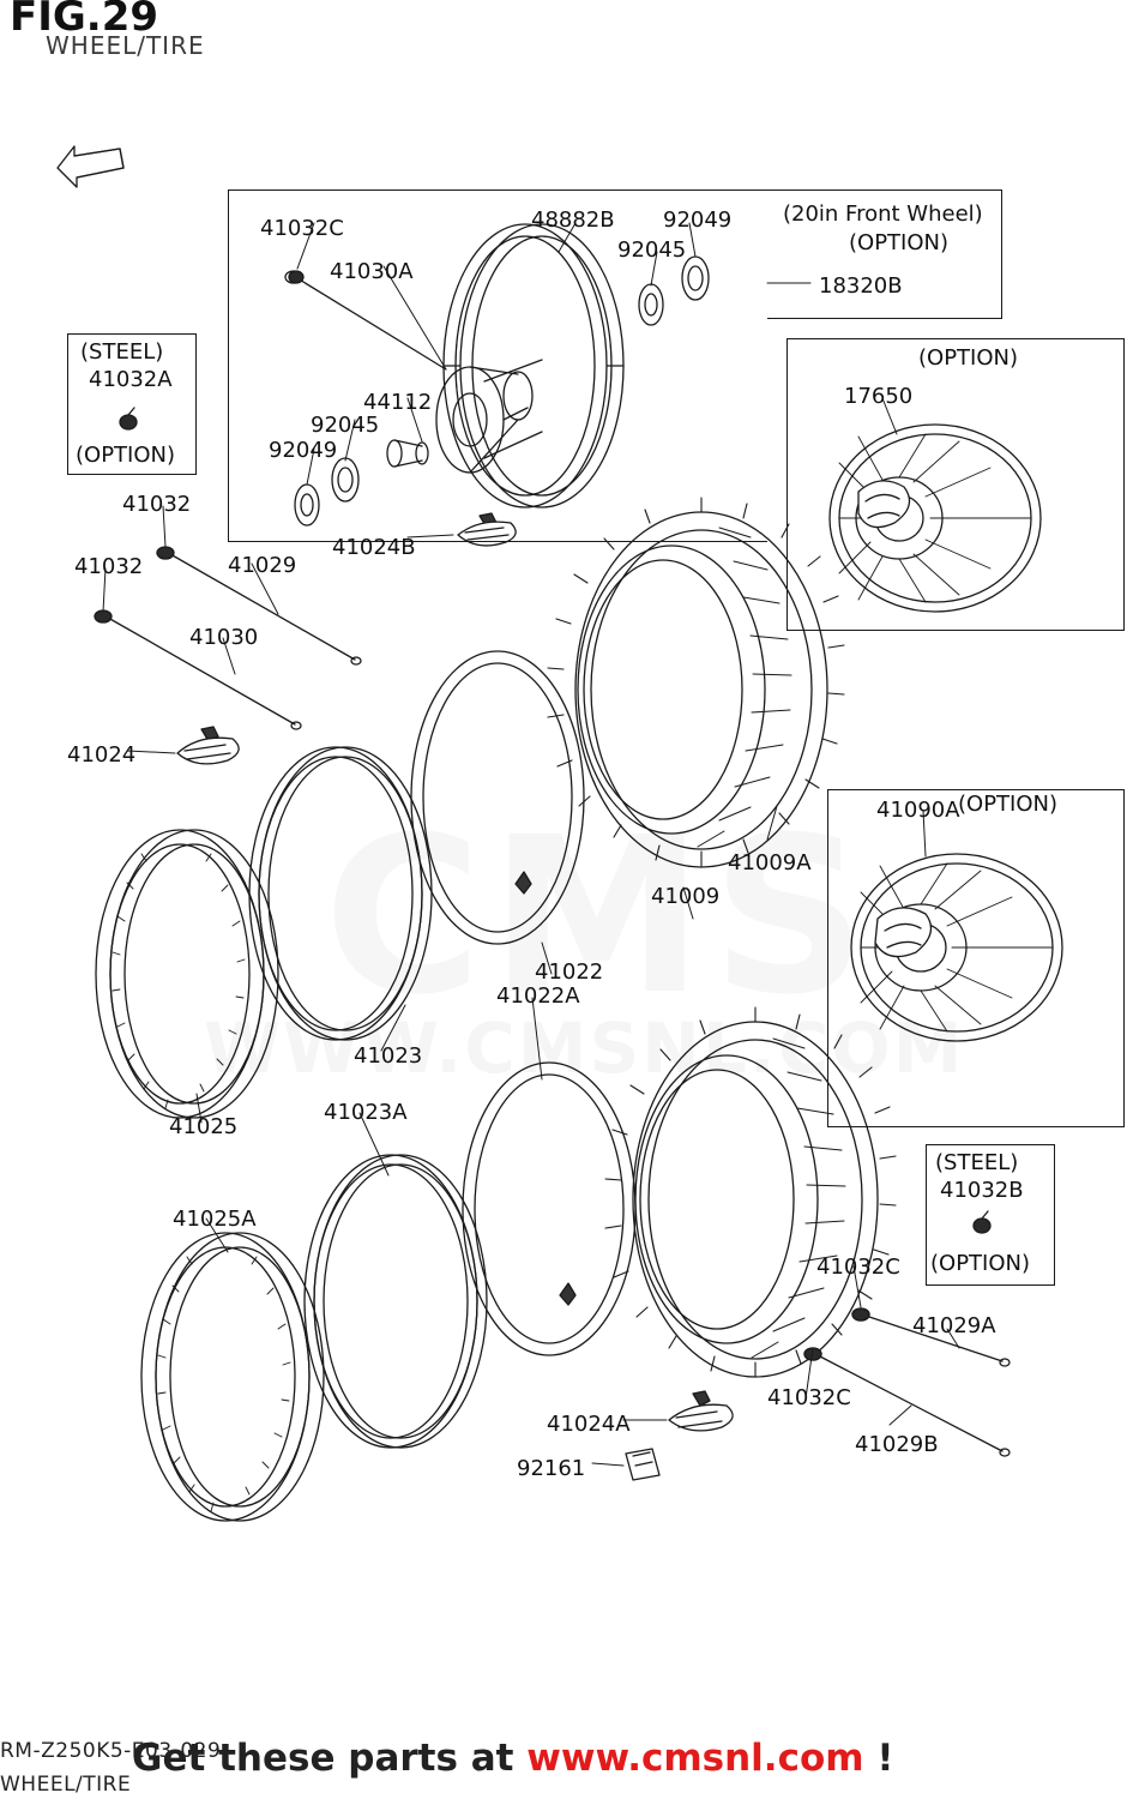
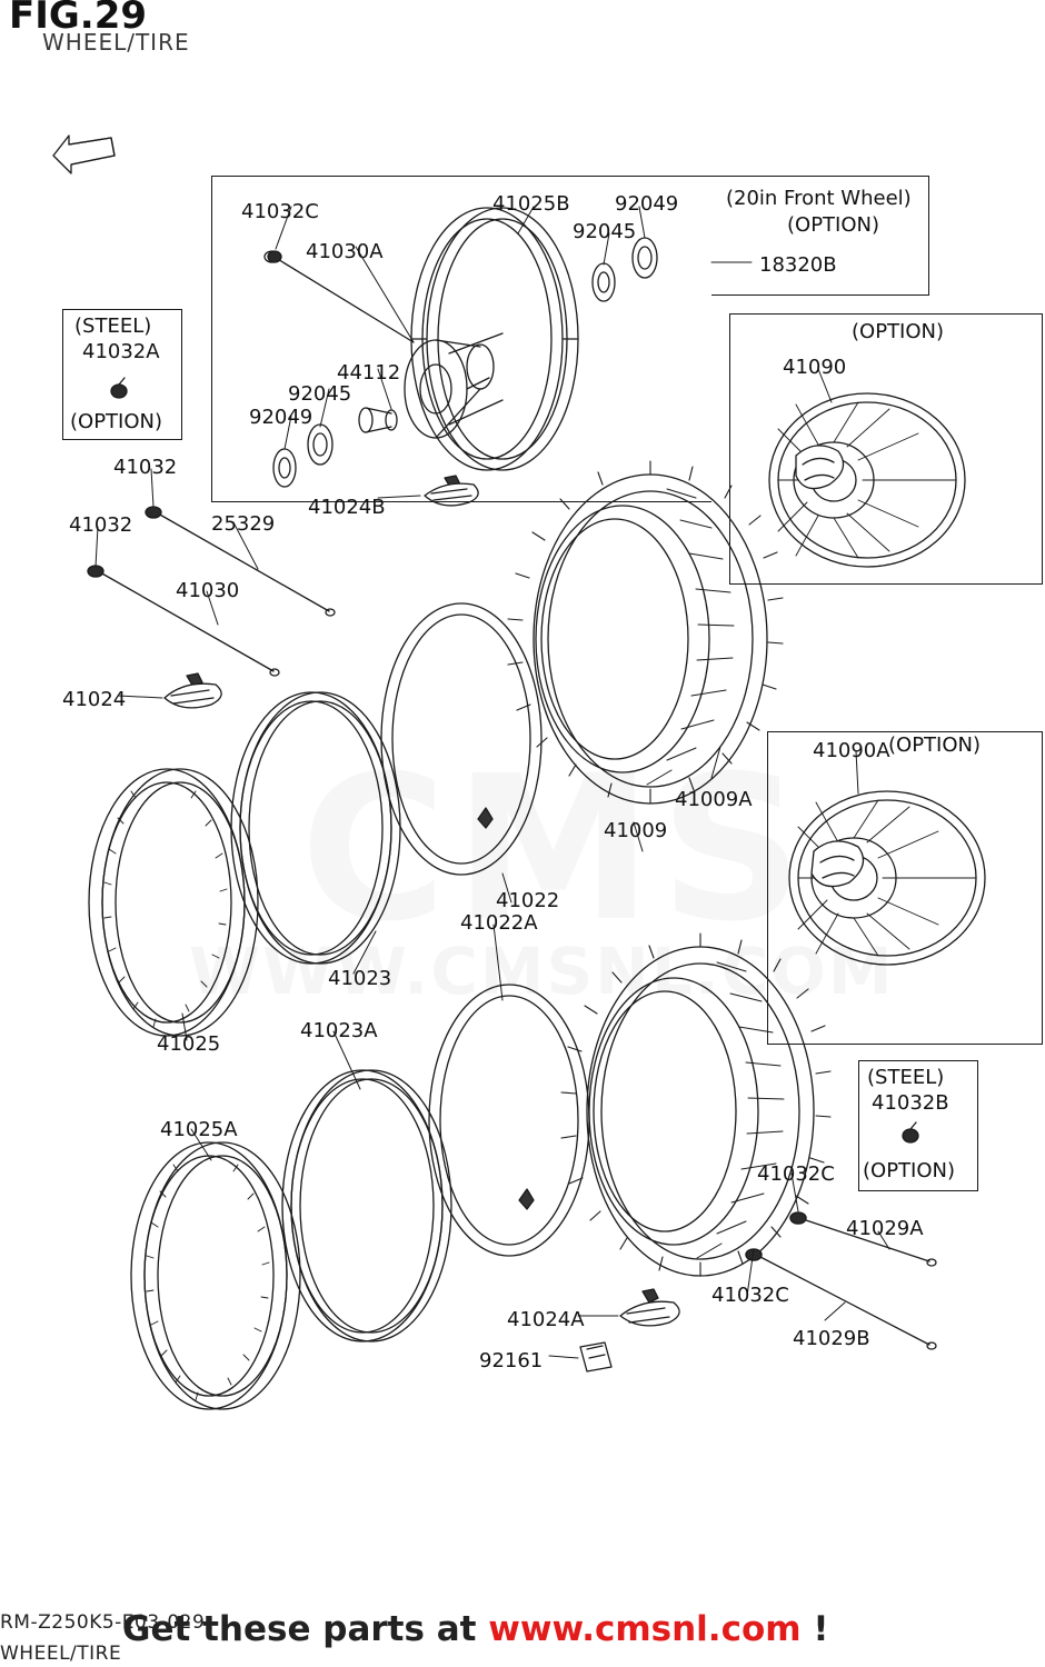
  FIG.29
  WHEEL/TIRE
  CMS
  WWW.CMSNL.OM
  (20in Front Wheel)
  (OPTION)
  (STEEL)
  41032A
  (OPTION)
  (STEEL)
  41032B
  (OPTION)
  (OPTION)
  (OPTION)
  41032C
  41030A
- 48882B
+ 41025B
  92049
  92045
  18320B
  44112
  92045
  92049
  41024B
  41032
  41032
- 41029
+ 25329
  41030
  41024
  41009A
  41009
  41022
  41022A
  41023
  41023A
  41025
  41025A
- 17650
+ 41090
  41090A
  41032C
  41029A
  41032C
  41029B
  41024A
  92161
  RM-Z250K5-E03-029
  WHEEL/TIRE
  Get these parts at www.cmsnl.com !
